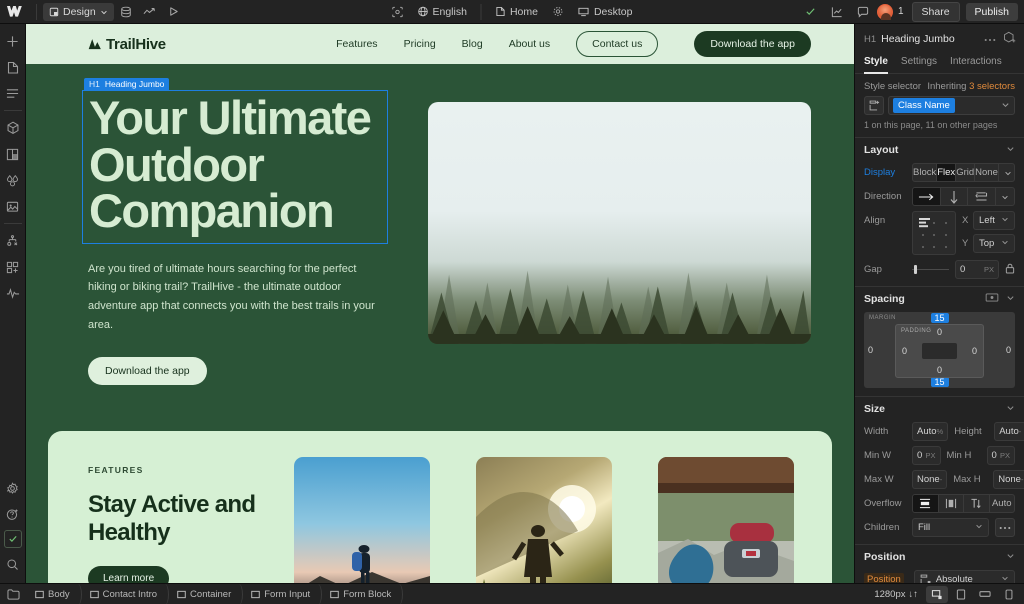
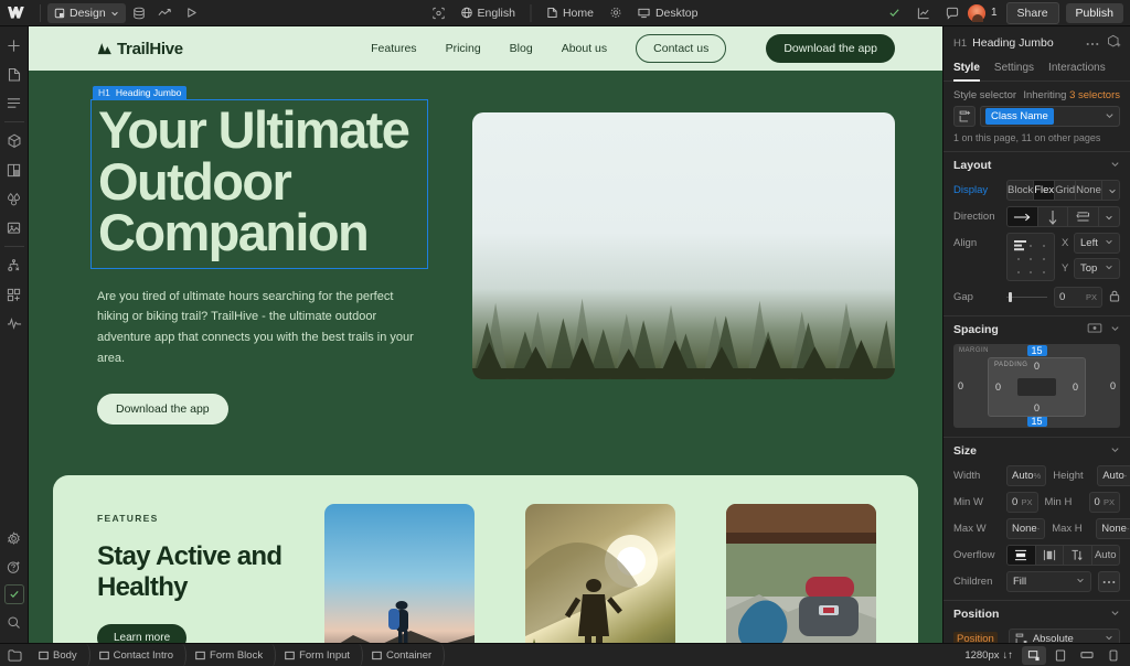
  Design
  English
  Home
  Desktop
  1
  Share
  Publish
  TrailHive
  Features
  Pricing
  Blog
  About us
  Contact us
  Download the app
  H1
  Heading Jumbo
  Your Ultimate Outdoor Companion
  Are you tired of ultimate hours searching for the perfect hiking or biking trail? TrailHive - the ultimate outdoor adventure app that connects you with the best trails in your area.
  Download the app
  FEATURES
  Stay Active and Healthy
  Learn more
  Body
  Contact Intro
- Container
+ Form Block
  Form Input
- Form Block
+ Container
  1280px
  ↓↑
  H1
  Heading Jumbo
  Style
  Settings
  Interactions
  Style selector
  Inheriting 3 selectors
  Class Name
  1 on this page, 11 on other pages
  Layout
  Display
  Block
  Flex
  Grid
  None
  Direction
  Align
  X
  Left
  Y
  Top
  Gap
  0
  PX
  Spacing
  15
  15
  0
  0
  0
  0
  0
  0
  Size
  Width
  Auto
  %
  Height
  Auto
  -
  Min W
  0
  PX
  Min H
  0
  PX
  Max W
  None
  -
  Max H
  None
  -
  Overflow
  Auto
  Children
  Fill
  Position
  Position
  Absolute
